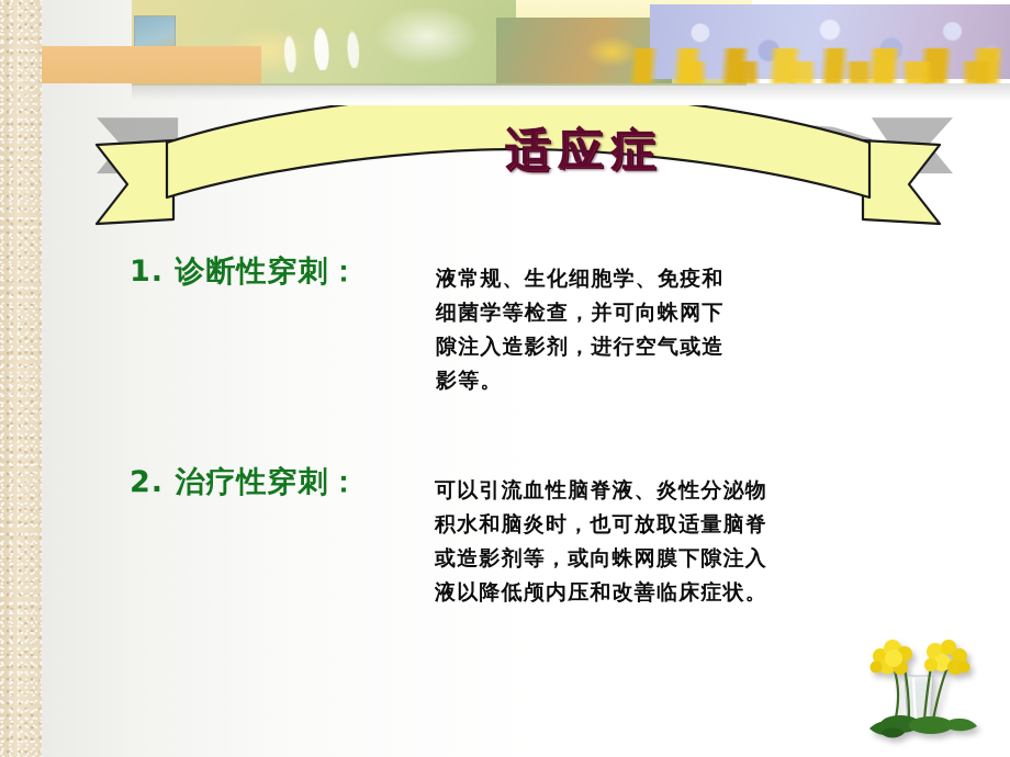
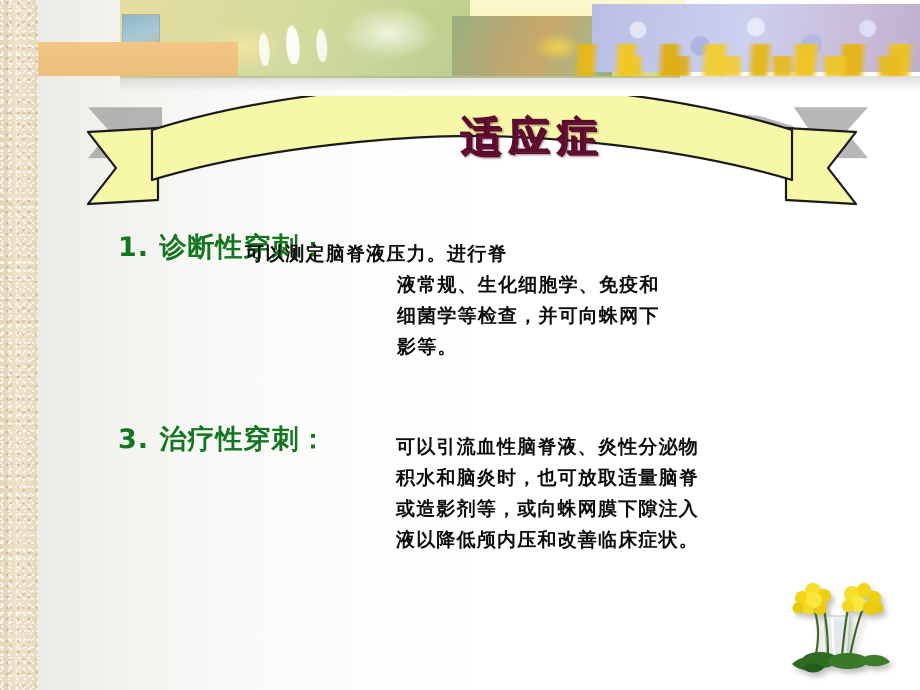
  适应症
  1. 诊断性穿刺：
+ 可以测定脑脊液压力。进行脊
  液常规、生化细胞学、免疫和
  细菌学等检查，并可向蛛网下
- 隙注入造影剂，进行空气或造
  影等。
- 2. 治疗性穿刺：
+ 3. 治疗性穿刺：
  可以引流血性脑脊液、炎性分泌物
  积水和脑炎时，也可放取适量脑脊
  或造影剂等，或向蛛网膜下隙注入
  液以降低颅内压和改善临床症状。
